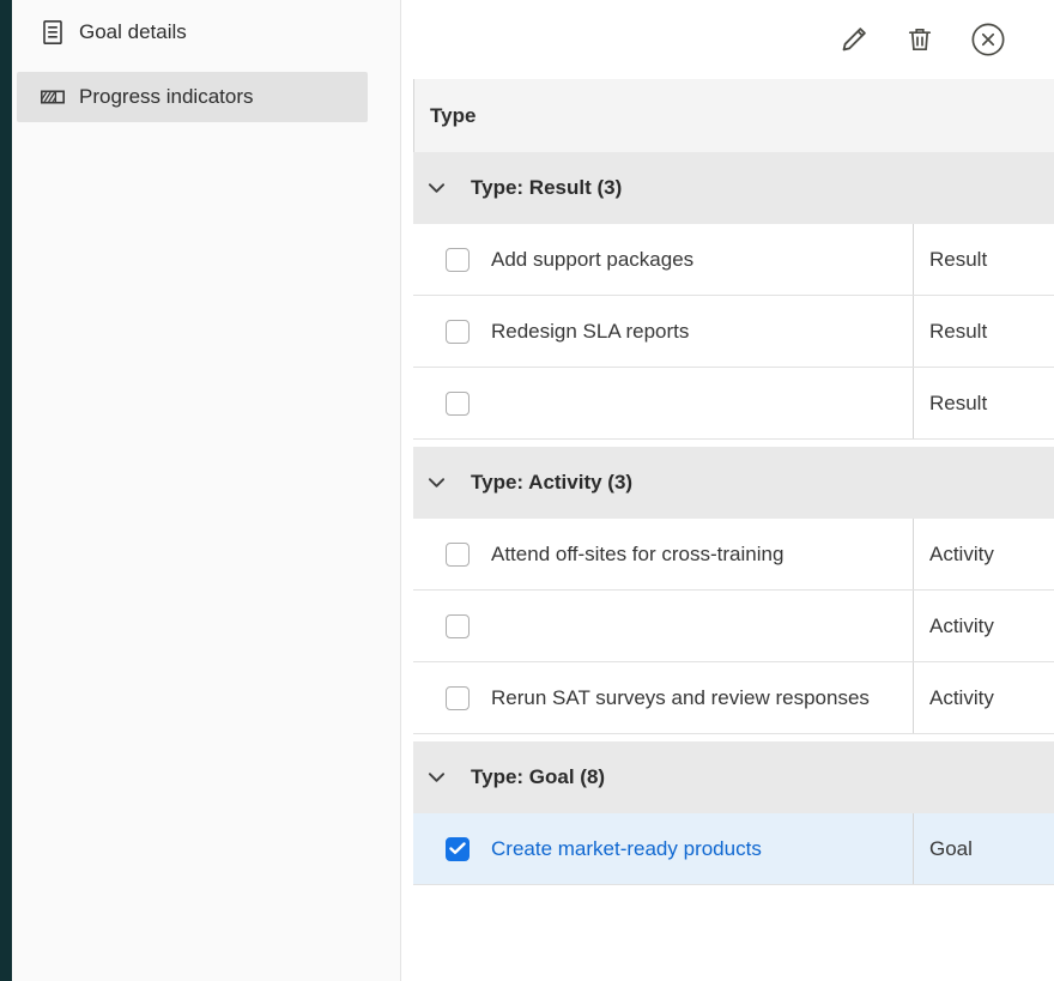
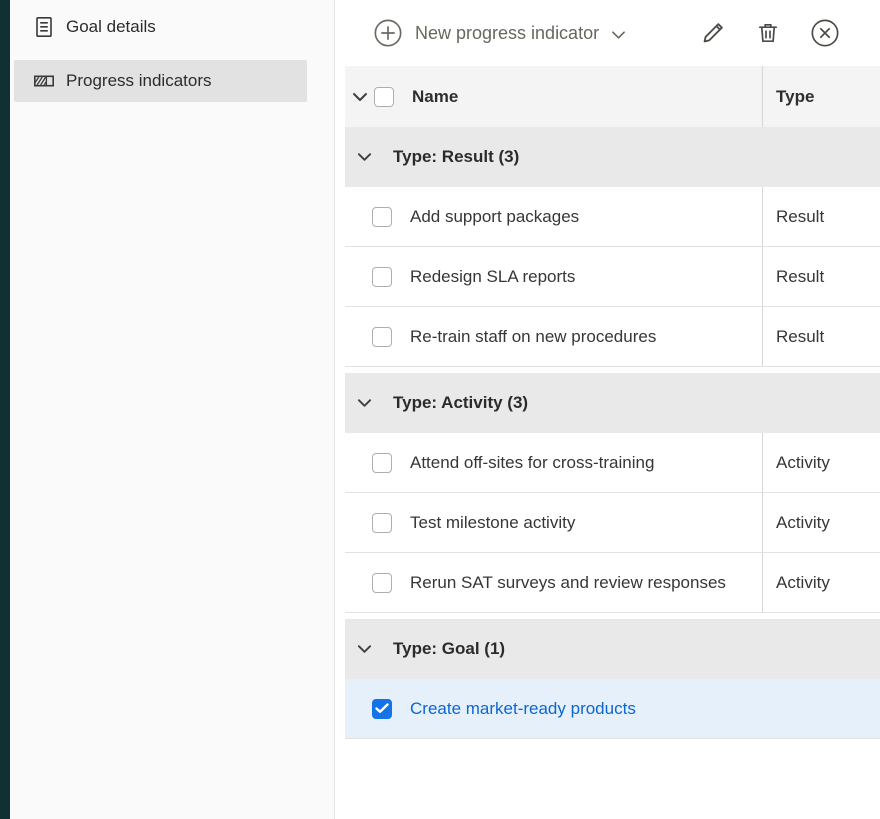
  Goal details
  Progress indicators
+ New progress indicator
+ Name
  Type
  Type: Result (3)
  Add support packages
  Result
  Redesign SLA reports
  Result
+ Re-train staff on new procedures
  Result
  Type: Activity (3)
  Attend off-sites for cross-training
  Activity
+ Test milestone activity
  Activity
  Rerun SAT surveys and review responses
  Activity
- Type: Goal (8)
+ Type: Goal (1)
  Create market-ready products
- Goal
